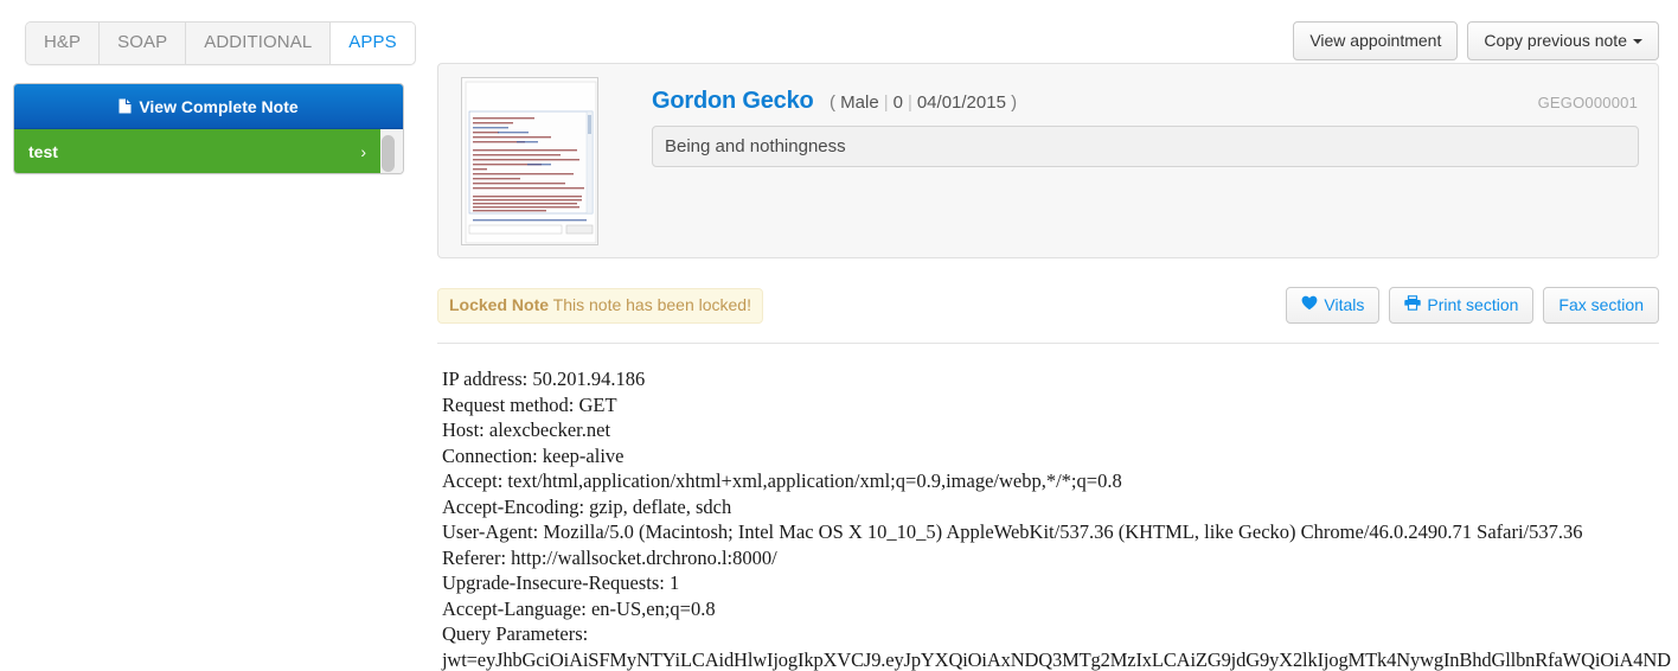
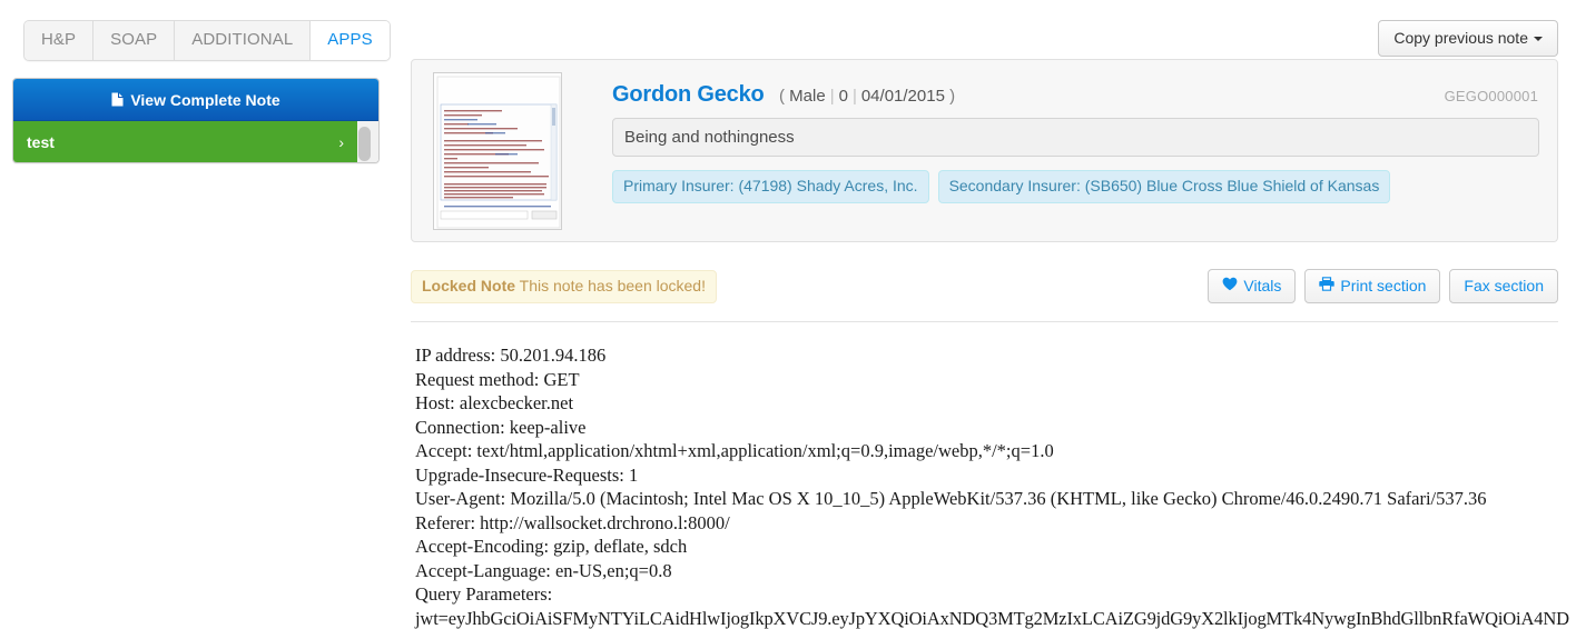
  H&P
  SOAP
  ADDITIONAL
  APPS
  View Complete Note
  test
  ›
- View appointment
  Copy previous note
  Gordon Gecko
  ( Male | 0 | 04/01/2015 )
  GEGO000001
  Being and nothingness
+ Primary Insurer: (47198) Shady Acres, Inc.
+ Secondary Insurer: (SB650) Blue Cross Blue Shield of Kansas
  Locked Note This note has been locked!
  Vitals
  Print section
  Fax section
  IP address: 50.201.94.186
  Request method: GET
  Host: alexcbecker.net
  Connection: keep-alive
- Accept: text/html,application/xhtml+xml,application/xml;q=0.9,image/webp,*/*;q=0.8
+ Accept: text/html,application/xhtml+xml,application/xml;q=0.9,image/webp,*/*;q=1.0
- Accept-Encoding: gzip, deflate, sdch
+ Upgrade-Insecure-Requests: 1
  User-Agent: Mozilla/5.0 (Macintosh; Intel Mac OS X 10_10_5) AppleWebKit/537.36 (KHTML, like Gecko) Chrome/46.0.2490.71 Safari/537.36
  Referer: http://wallsocket.drchrono.l:8000/
- Upgrade-Insecure-Requests: 1
+ Accept-Encoding: gzip, deflate, sdch
  Accept-Language: en-US,en;q=0.8
  Query Parameters:
  jwt=eyJhbGciOiAiSFMyNTYiLCAidHlwIjogIkpXVCJ9.eyJpYXQiOiAxNDQ3MTg2MzIxLCAiZG9jdG9yX2lkIjogMTk4NywgInBhdGllbnRfaWQiOiA4ND
